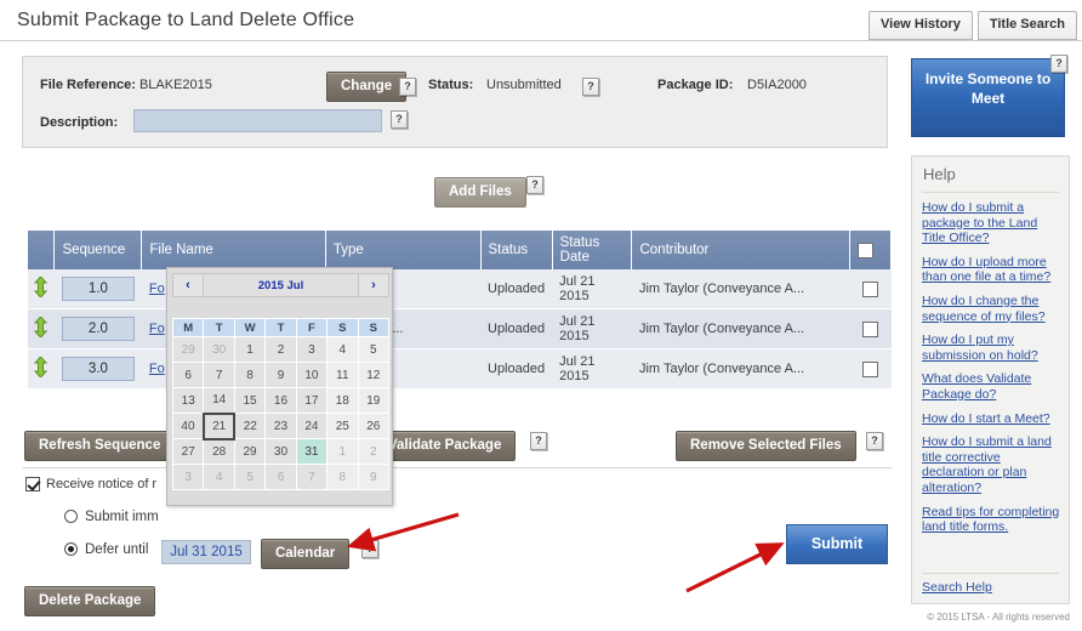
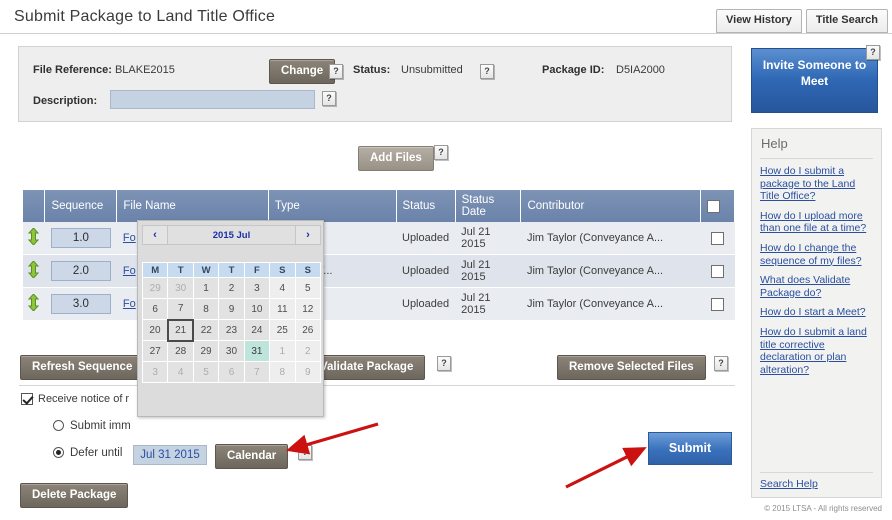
- Submit Package to Land Delete Office
+ Submit Package to Land Title Office
  View History
  Title Search
  File Reference: BLAKE2015
  Change
  ?
  Status:
  Unsubmitted
  ?
  Package ID:
  D5IA2000
  Description:
  ?
  Invite Someone to Meet
  ?
  Help
  How do I submit a package to the Land Title Office?
  How do I upload more than one file at a time?
  How do I change the sequence of my files?
- How do I put my submission on hold?
  What does Validate Package do?
  How do I start a Meet?
  How do I submit a land title corrective declaration or plan alteration?
- Read tips for completing land title forms.
  Search Help
  © 2015 LTSA - All rights reserved
  Add Files
  ?
  	Sequence	File Name	Type	Status	Status Date	Contributor
  	1.0	Fo		Uploaded	Jul 21 2015	Jim Taylor (Conveyance A...
  	2.0	Fo	...	Uploaded	Jul 21 2015	Jim Taylor (Conveyance A...
  	3.0	Fo		Uploaded	Jul 21 2015	Jim Taylor (Conveyance A...
  Refresh Sequence
  alidate Package
  ?
  Remove Selected Files
  ?
  Receive notice of r
  Submit imm
  Defer until
  Jul 31 2015
  Calendar
  ?
  Submit
  Delete Package
  ‹
  2015 Jul
  ›
  M	T	W	T	F	S	S
  29	30	1	2	3	4	5
  6	7	8	9	10	11	12
- 13	14	15	16	17	18	19
- 40	21	22	23	24	25	26
+ 20	21	22	23	24	25	26
  27	28	29	30	31	1	2
  3	4	5	6	7	8	9
